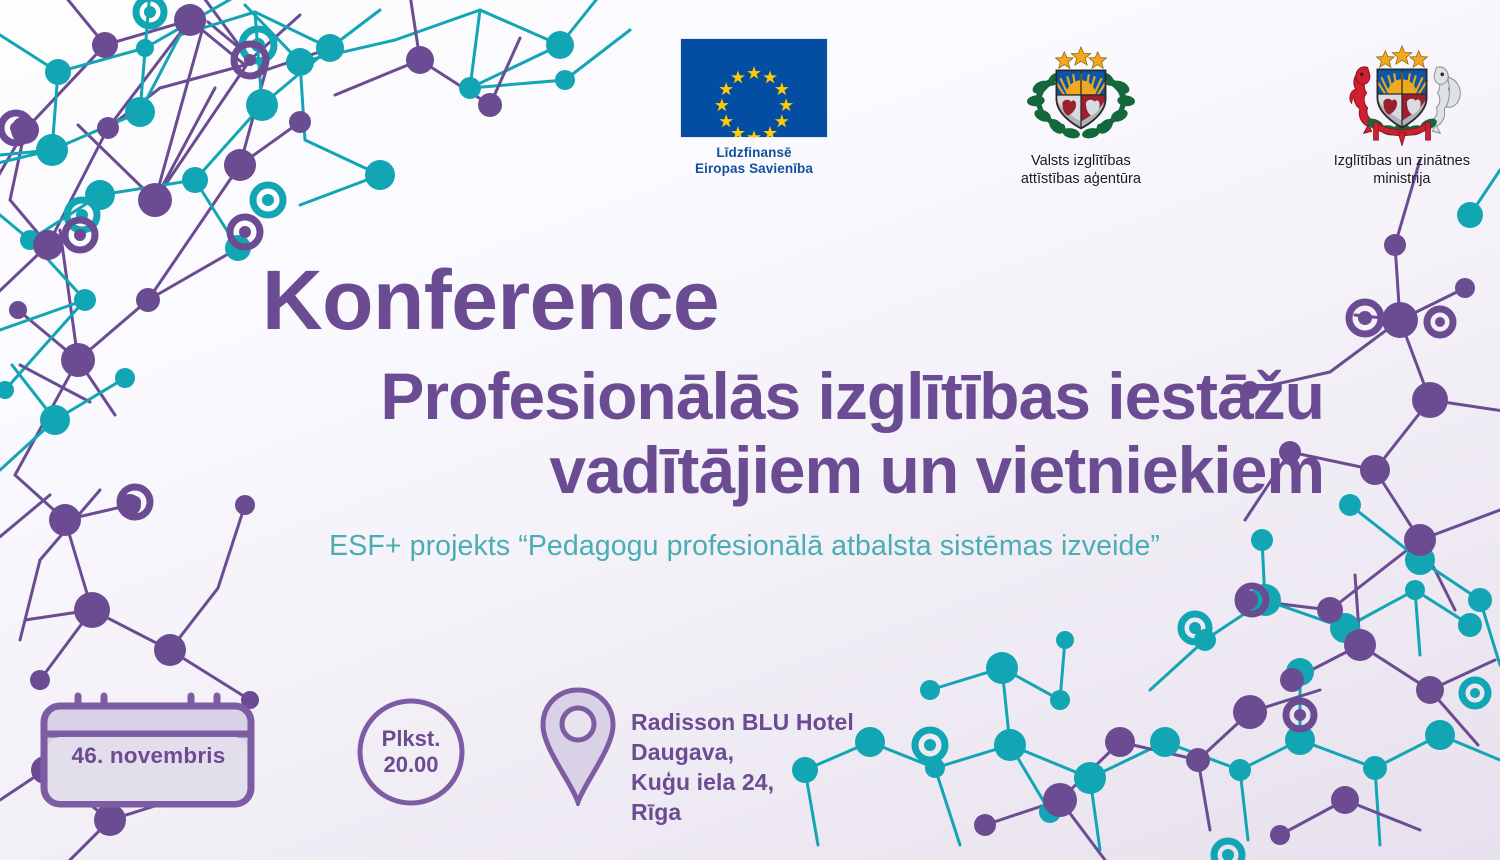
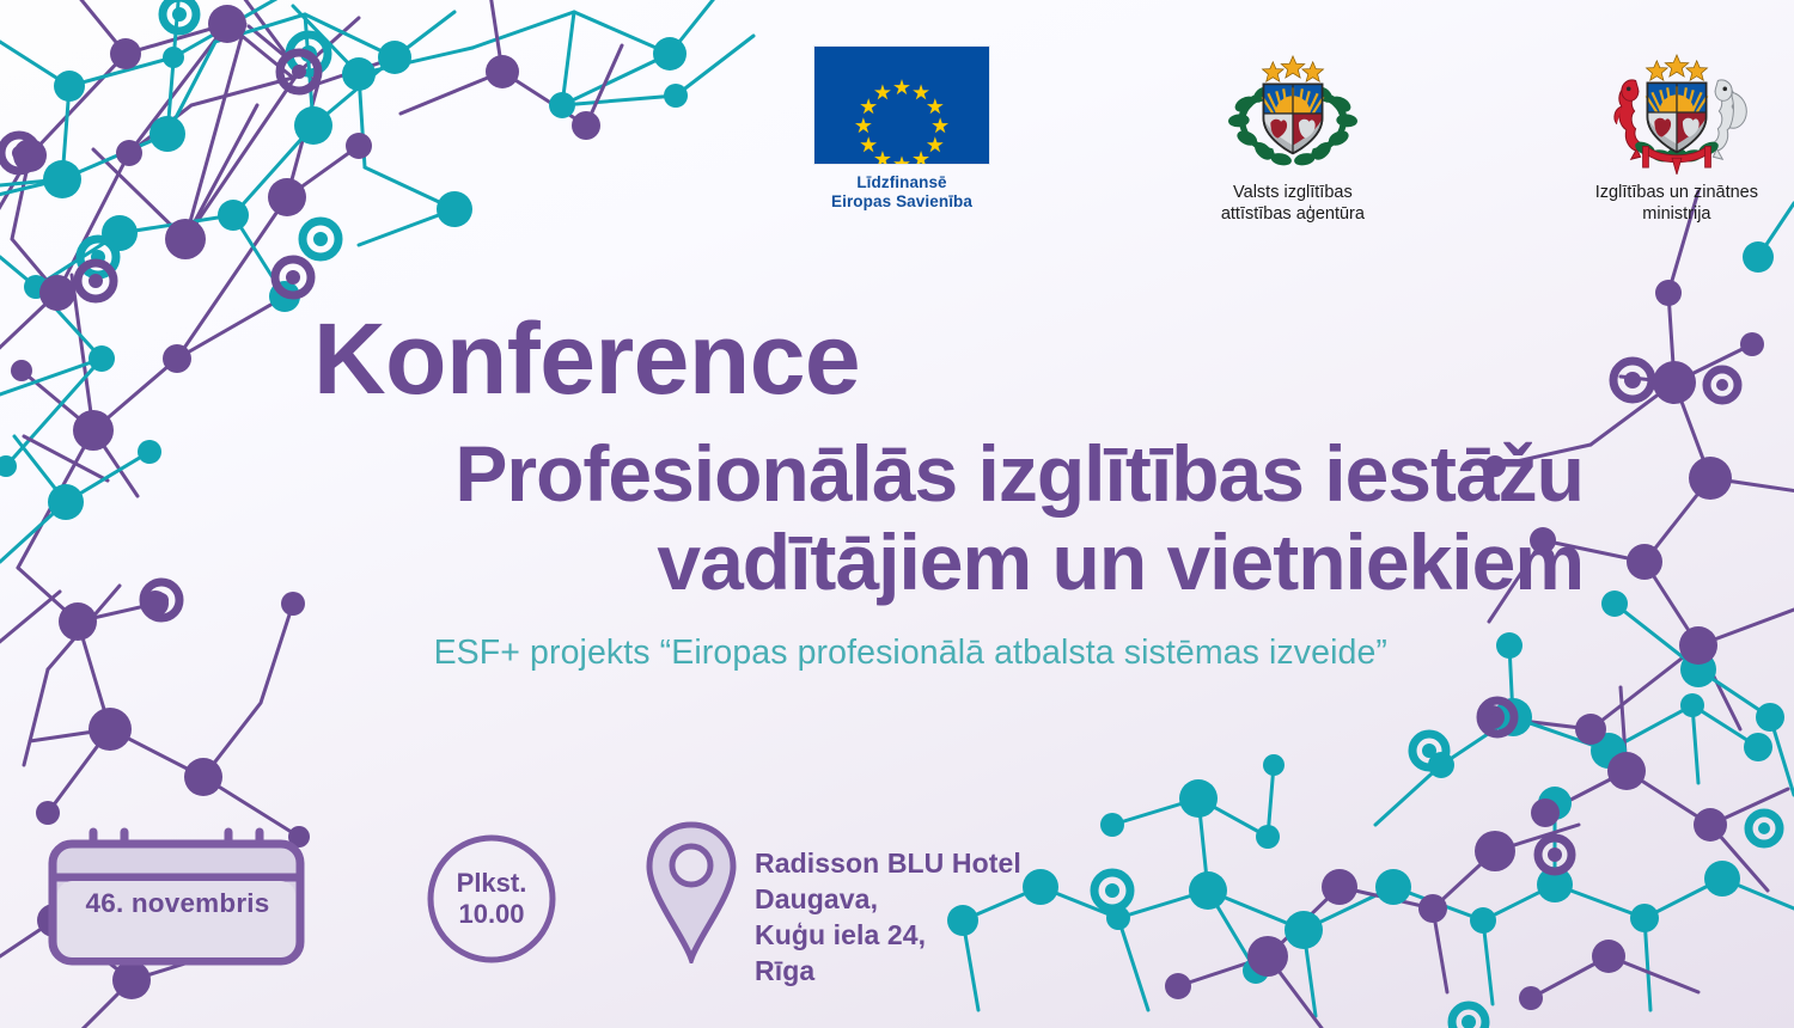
  Līdzfinansē
  Eiropas Savienība
  Valsts izglītības
  attīstības aģentūra
  Izglītības un zinātnes
  ministrija
  Konference
  Profesionālās izglītības iestāžu
  vadītājiem un vietniekiem
- ESF+ projekts “Pedagogu profesionālā atbalsta sistēmas izveide”
+ ESF+ projekts “Eiropas profesionālā atbalsta sistēmas izveide”
  46. novembris
  Plkst.
- 20.00
+ 10.00
  Radisson BLU Hotel
  Daugava,
  Kuģu iela 24,
  Rīga
